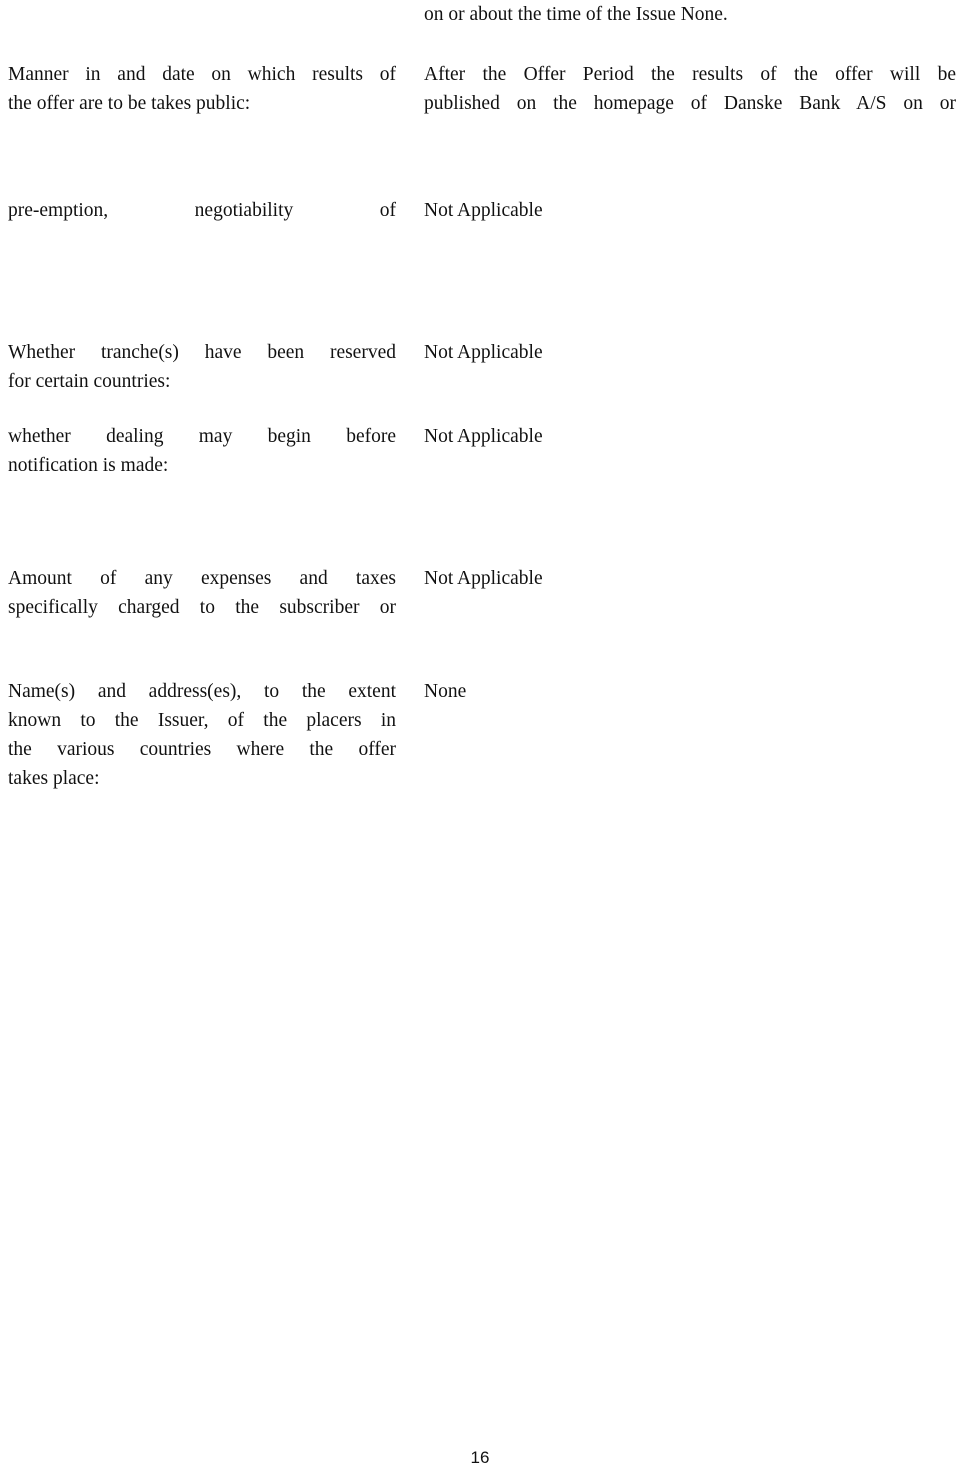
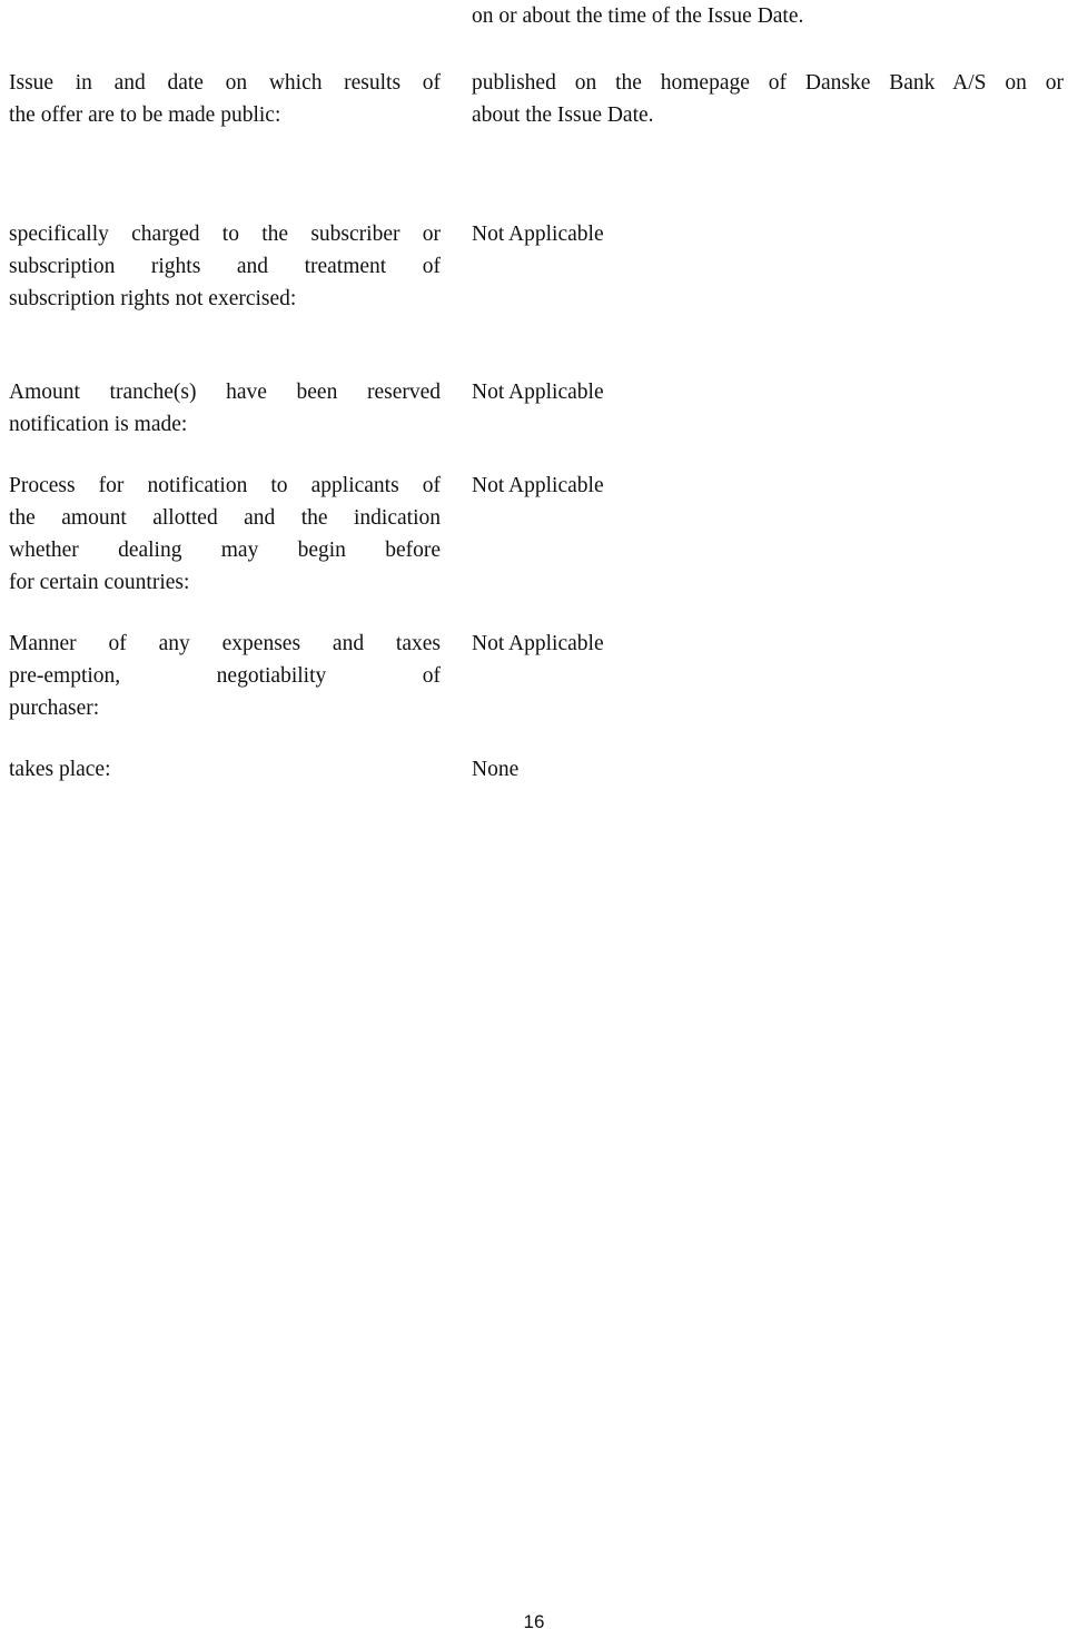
- on or about the time of the Issue None.
+ on or about the time of the Issue Date.
- Manner in and date on which results of
+ Issue in and date on which results of
- the offer are to be takes public:
+ the offer are to be made public:
- After the Offer Period the results of the offer will be
  published on the homepage of Danske Bank A/S on or
+ about the Issue Date.
- pre-emption, negotiability of
+ specifically charged to the subscriber or
+ subscription rights and treatment of
+ subscription rights not exercised:
  Not Applicable
- Whether tranche(s) have been reserved
+ Amount tranche(s) have been reserved
- for certain countries:
+ notification is made:
  Not Applicable
+ Process for notification to applicants of
+ the amount allotted and the indication
  whether dealing may begin before
- notification is made:
+ for certain countries:
  Not Applicable
- Amount of any expenses and taxes
+ Manner of any expenses and taxes
- specifically charged to the subscriber or
+ pre-emption, negotiability of
+ purchaser:
  Not Applicable
- Name(s) and address(es), to the extent
- known to the Issuer, of the placers in
- the various countries where the offer
  takes place:
  None
  16
